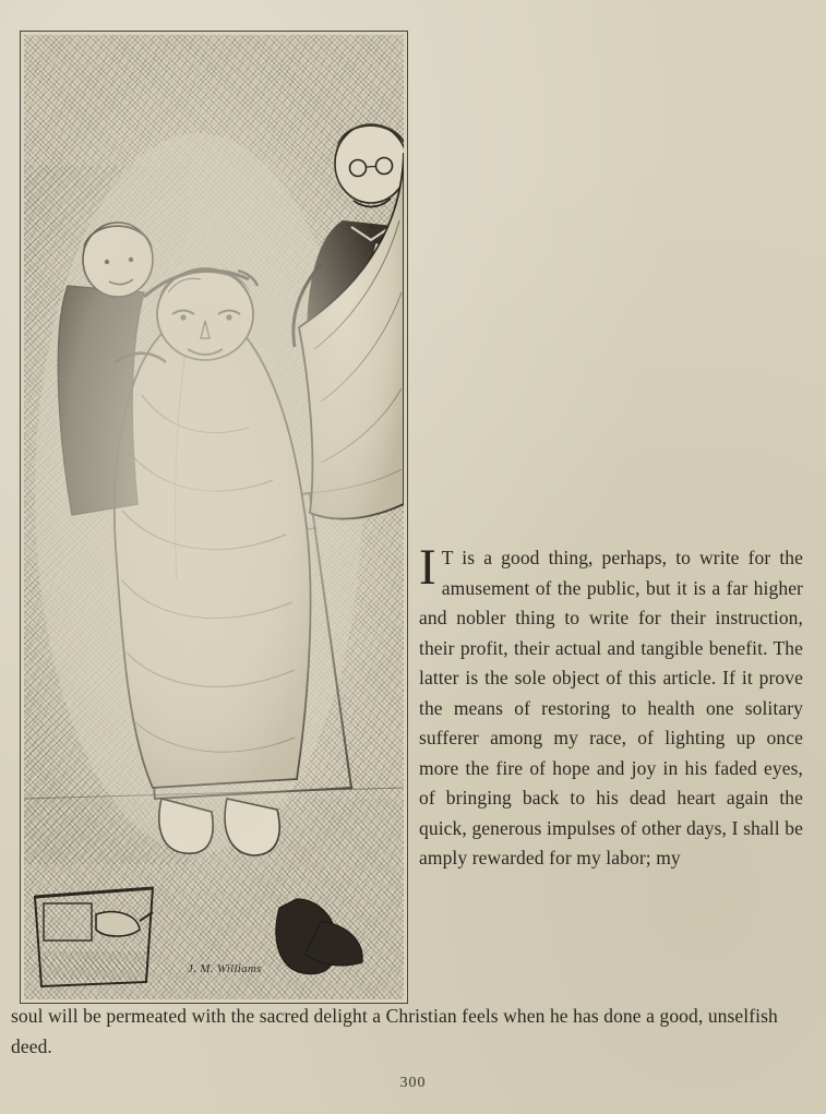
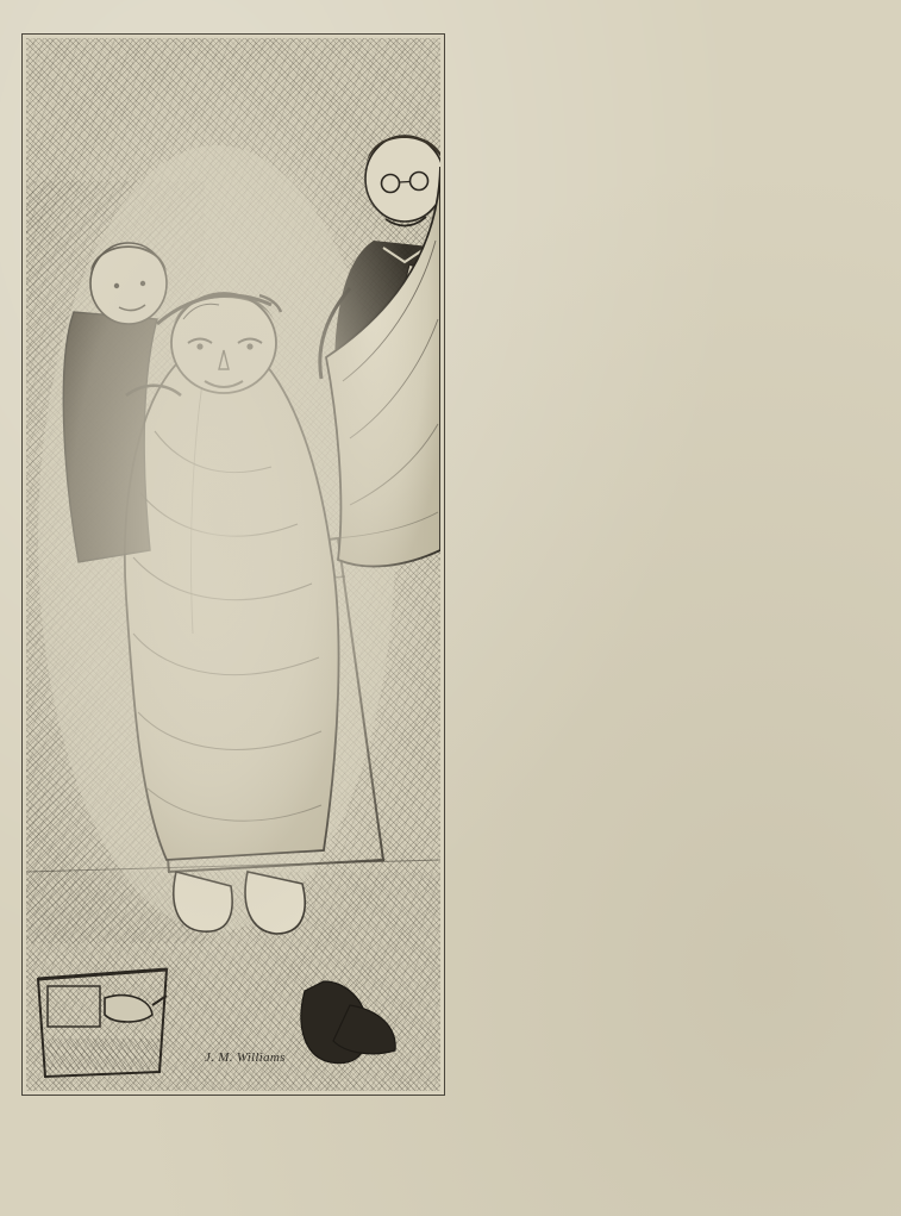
  J. M. Williams
- I
- T is a good thing, perhaps, to write for the amusement of the public, but it is a far higher and nobler thing to write for their instruction, their profit, their actual and tangible benefit. The latter is the sole object of this article. If it prove the means of restoring to health one solitary sufferer among my race, of lighting up once more the fire of hope and joy in his faded eyes, of bringing back to his dead heart again the quick, generous impulses of other days, I shall be amply rewarded for my labor; my
- soul will be permeated with the sacred delight a Christian feels when he has done a good, unselfish deed.
- 300
